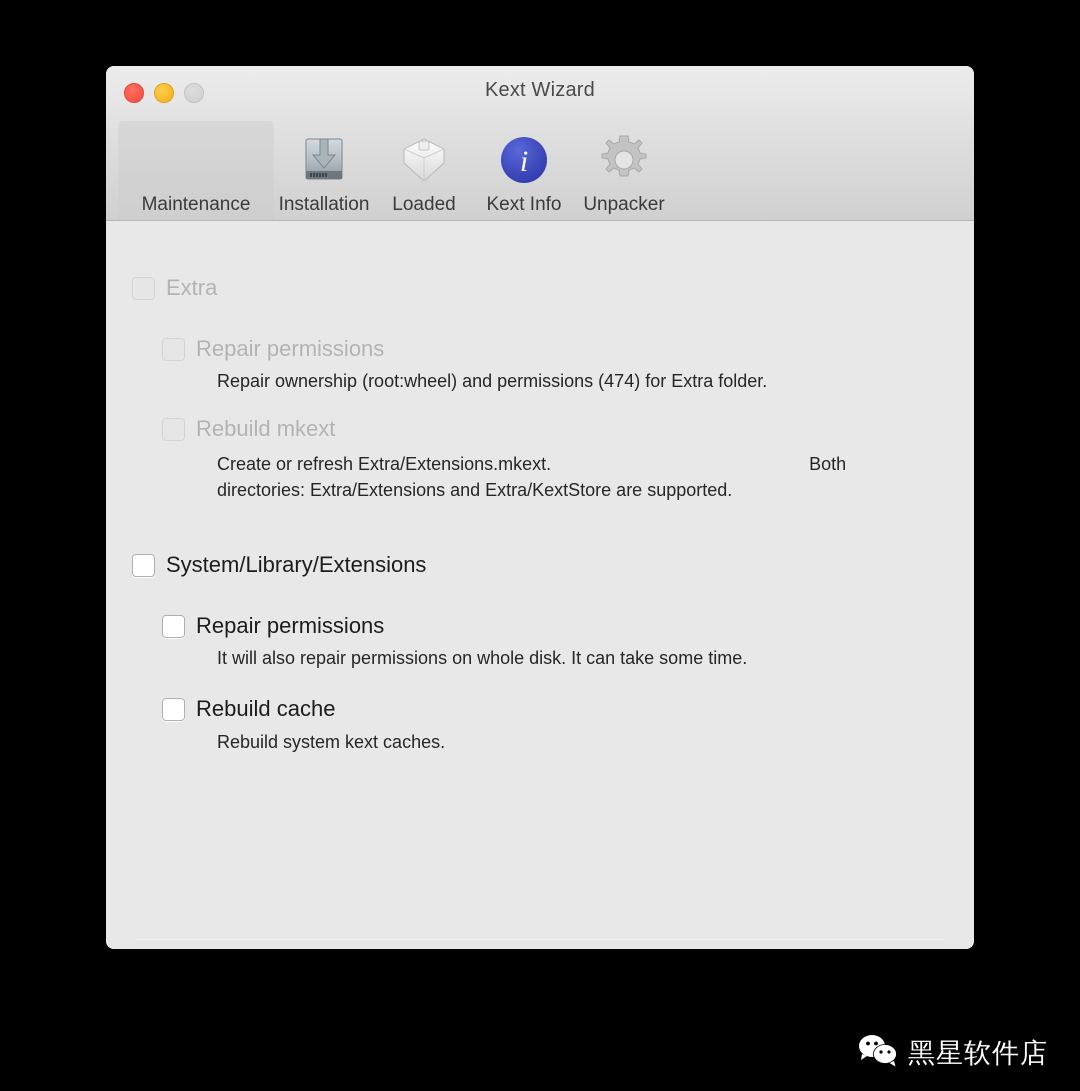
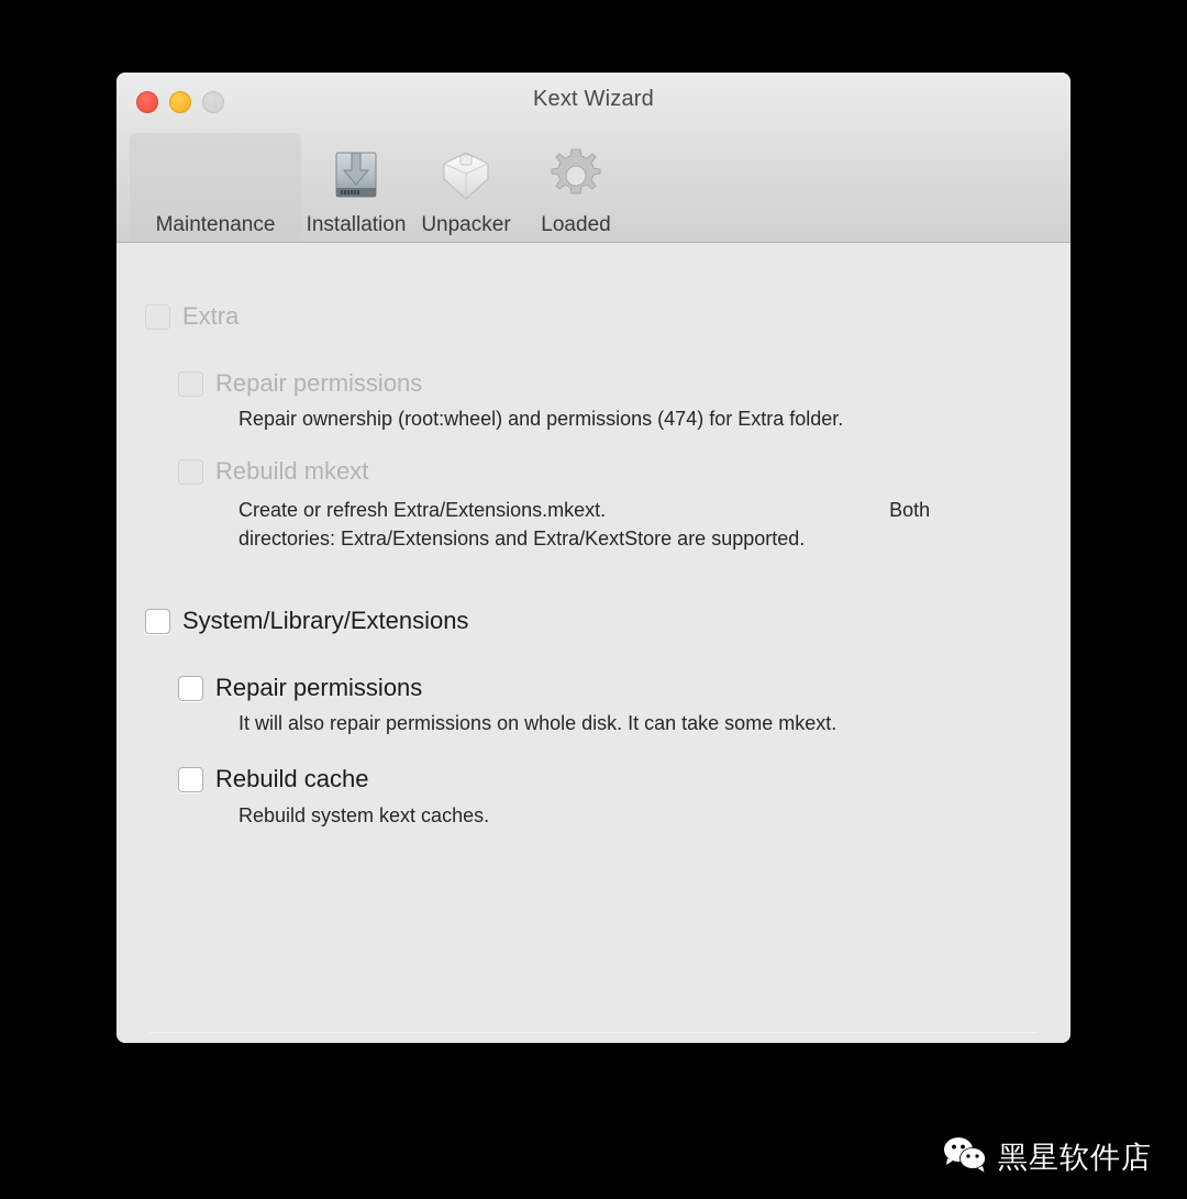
  Kext Wizard
  Maintenance
  Installation
- Loaded
+ Unpacker
- i
- Kext Info
- Unpacker
+ Loaded
  Extra
  Repair permissions
  Repair ownership (root:wheel) and permissions (474) for Extra folder.
  Rebuild mkext
  Create or refresh Extra/Extensions.mkext. Both
  directories: Extra/Extensions and Extra/KextStore are supported.
  System/Library/Extensions
  Repair permissions
- It will also repair permissions on whole disk. It can take some time.
+ It will also repair permissions on whole disk. It can take some mkext.
  Rebuild cache
  Rebuild system kext caches.
  黑星软件店
